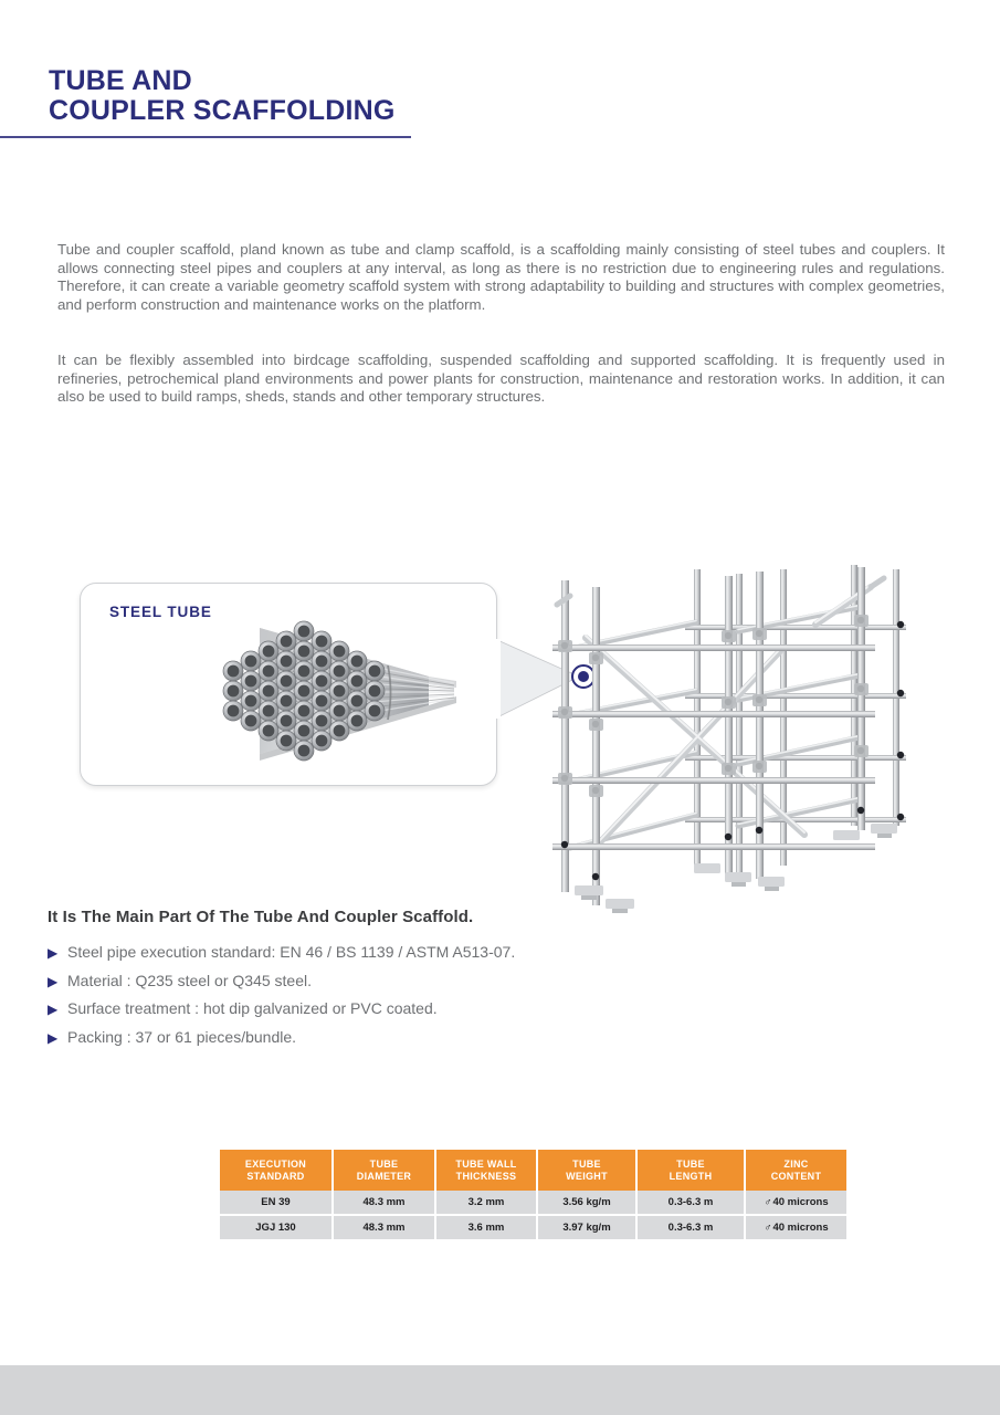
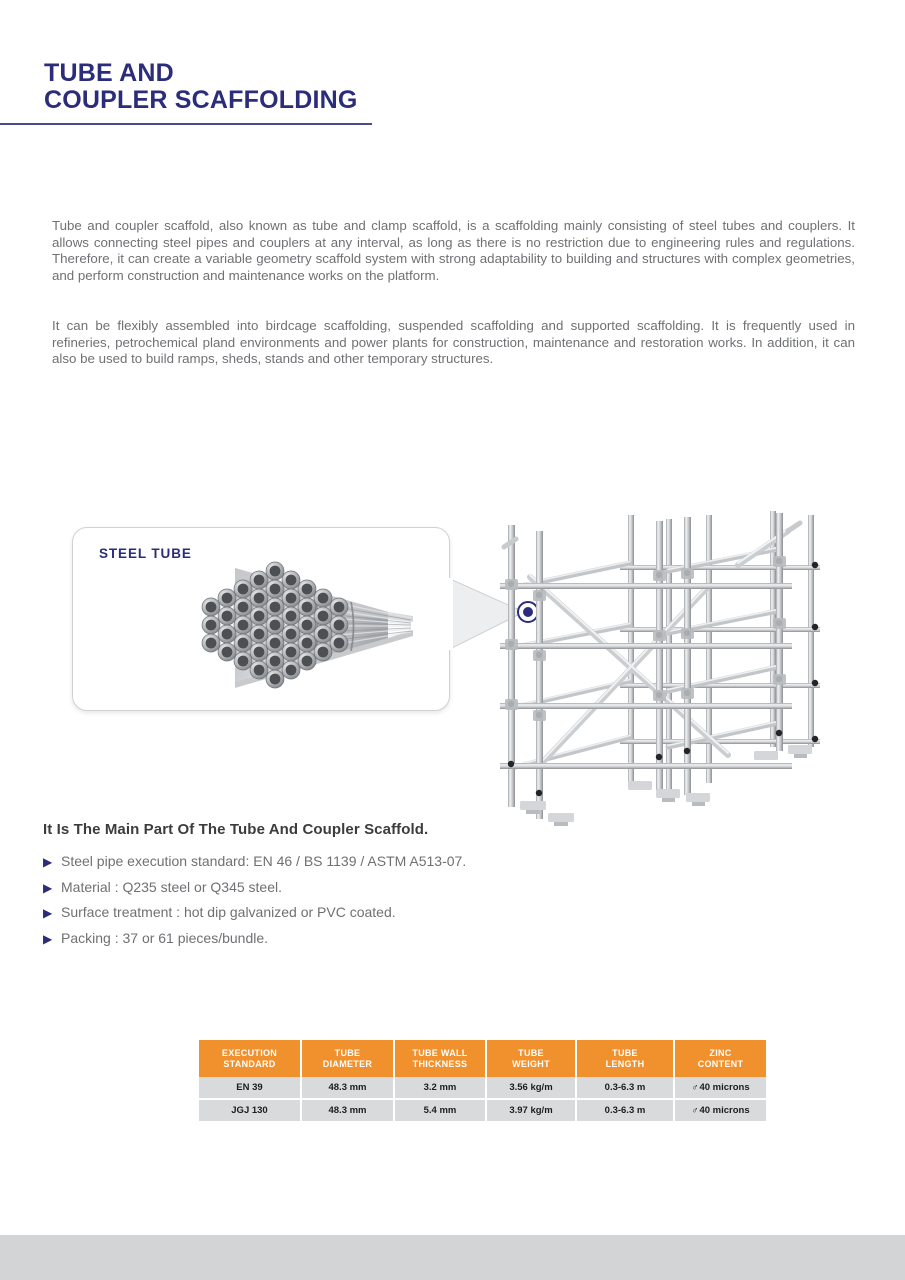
  TUBE AND
  COUPLER SCAFFOLDING
- Tube and coupler scaffold, pland known as tube and clamp scaffold, is a scaffolding mainly consisting of steel tubes and couplers. It allows connecting steel pipes and couplers at any interval, as long as there is no restriction due to engineering rules and regulations. Therefore, it can create a variable geometry scaffold system with strong adaptability to building and structures with complex geometries, and perform construction and maintenance works on the platform.
+ Tube and coupler scaffold, also known as tube and clamp scaffold, is a scaffolding mainly consisting of steel tubes and couplers. It allows connecting steel pipes and couplers at any interval, as long as there is no restriction due to engineering rules and regulations. Therefore, it can create a variable geometry scaffold system with strong adaptability to building and structures with complex geometries, and perform construction and maintenance works on the platform.
  It can be flexibly assembled into birdcage scaffolding, suspended scaffolding and supported scaffolding. It is frequently used in refineries, petrochemical pland environments and power plants for construction, maintenance and restoration works. In addition, it can also be used to build ramps, sheds, stands and other temporary structures.
  STEEL TUBE
  It Is The Main Part Of The Tube And Coupler Scaffold.
  ▶
  Steel pipe execution standard: EN 46 / BS 1139 / ASTM A513-07.
  ▶
  Material : Q235 steel or Q345 steel.
  ▶
  Surface treatment : hot dip galvanized or PVC coated.
  ▶
  Packing : 37 or 61 pieces/bundle.
  EXECUTION STANDARD	TUBE DIAMETER	TUBE WALL THICKNESS	TUBE WEIGHT	TUBE LENGTH	ZINC CONTENT
  EN 39	48.3 mm	3.2 mm	3.56 kg/m	0.3-6.3 m	♂40 microns
- JGJ 130	48.3 mm	3.6 mm	3.97 kg/m	0.3-6.3 m	♂40 microns
+ JGJ 130	48.3 mm	5.4 mm	3.97 kg/m	0.3-6.3 m	♂40 microns
